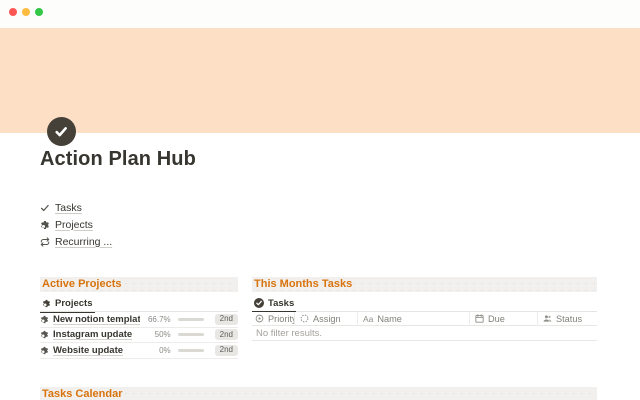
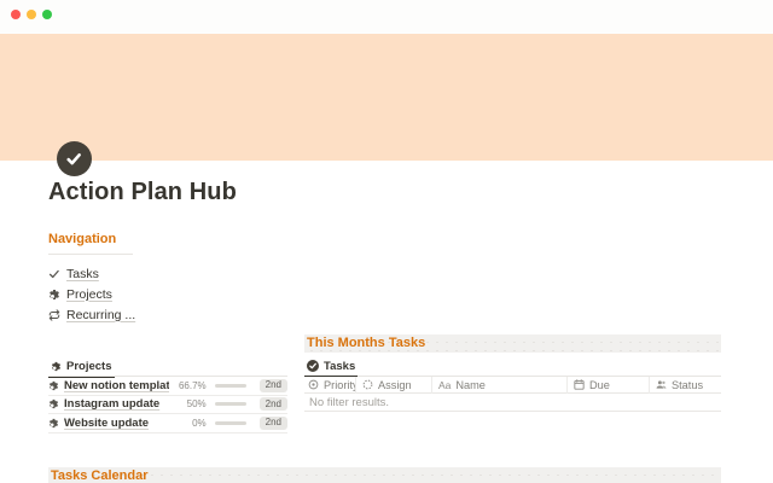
  Action Plan Hub
+ Navigation
  Tasks
  Projects
  Recurring ...
- Active Projects
  Projects
  New notion templat
  66.7%
  2nd
  Instagram update
  50%
  2nd
  Website update
  0%
  2nd
  This Months Tasks
  Tasks
  Priorit
  Assign
  Aa
  Name
  Due
  Status
  No filter results.
  Tasks Calendar
